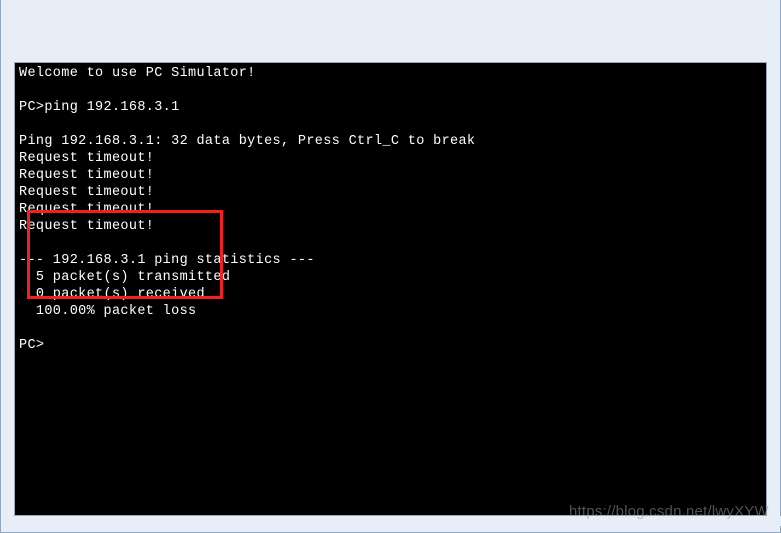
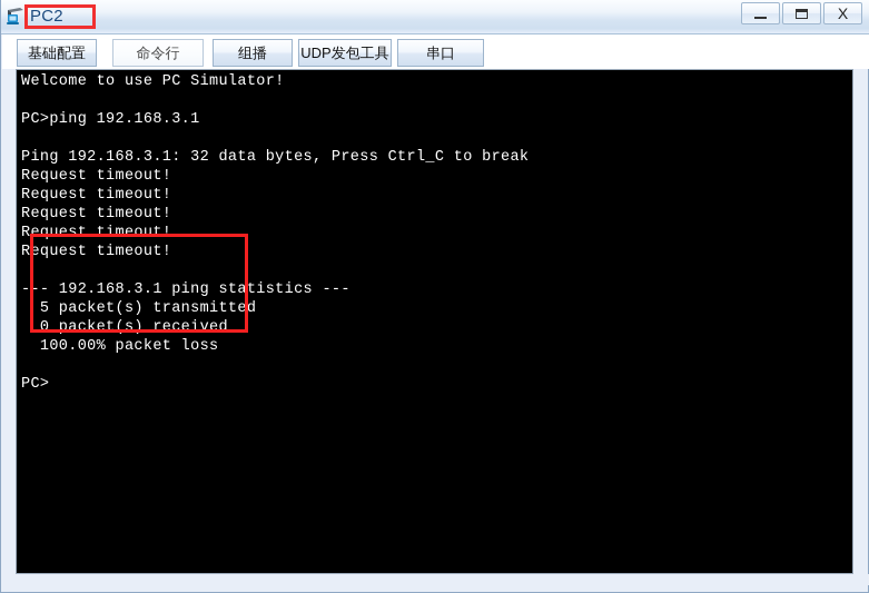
+ PC2
+ X
+ 基础配置
+ 命令行
+ 组播
+ UDP发包工具
+ 串口
  Welcome to use PC Simulator!
  PC>ping 192.168.3.1
  Ping 192.168.3.1: 32 data bytes, Press Ctrl_C to break
  Request timeout!
  Request timeout!
  Request timeout!
  Request timeout!
  Request timeout!
  --- 192.168.3.1 ping statistics ---
  5 packet(s) transmitted
  0 packet(s) received
  100.00% packet loss
  PC>
- https://blog.csdn.net/lwyXYW
